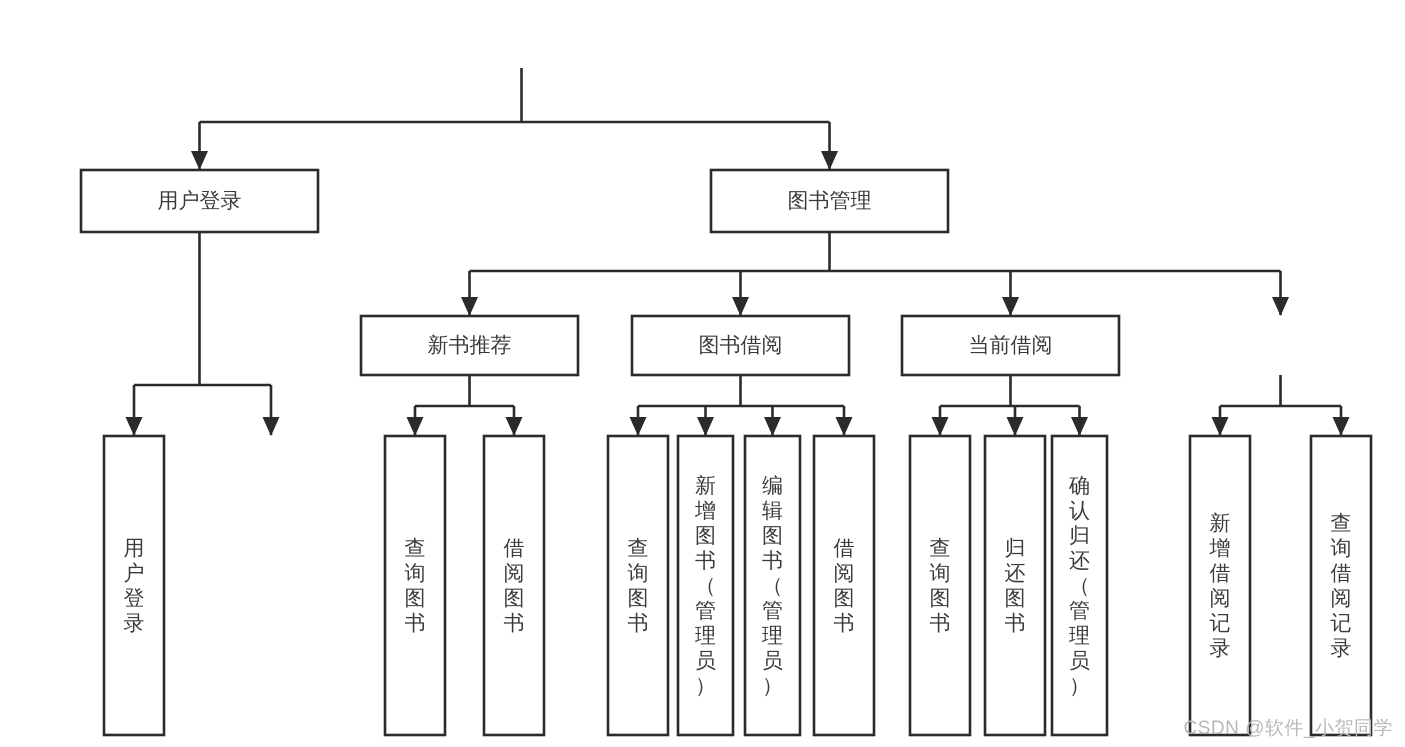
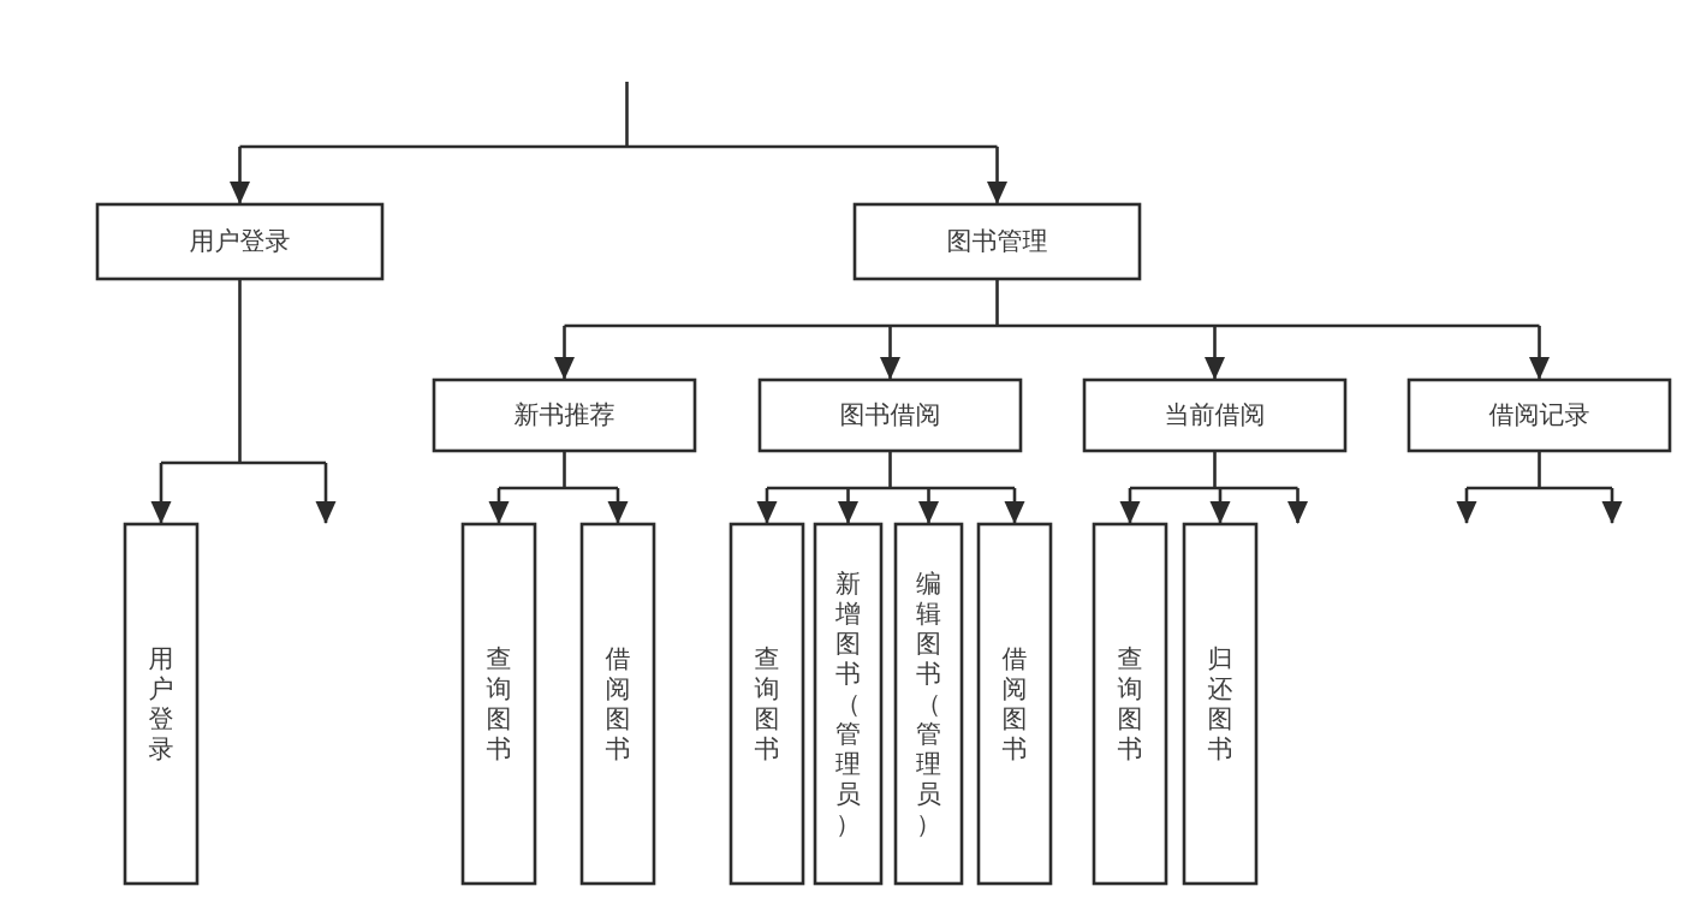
  用户登录
  图书管理
  新书推荐
  图书借阅
  当前借阅
+ 借阅记录
  用户登录
  查询图书
  借阅图书
  查询图书
  新增图书（管理员）
  编辑图书（管理员）
  借阅图书
  查询图书
  归还图书
- 确认归还（管理员）
- 新增借阅记录
- 查询借阅记录
- CSDN @软件_小贺同学
